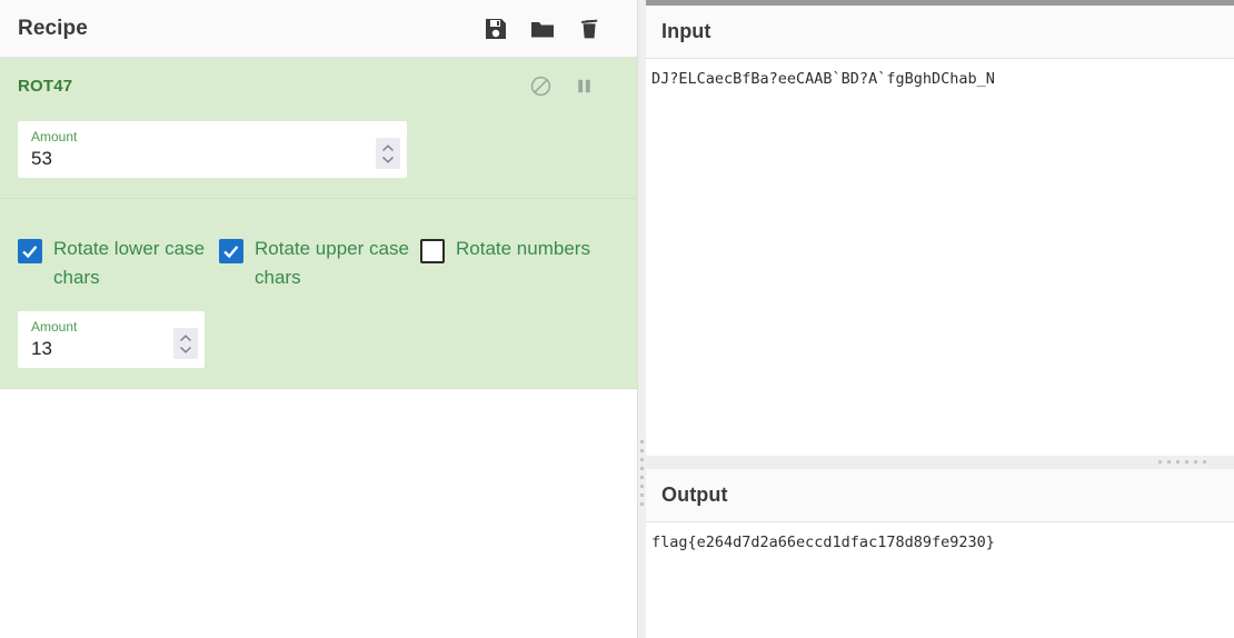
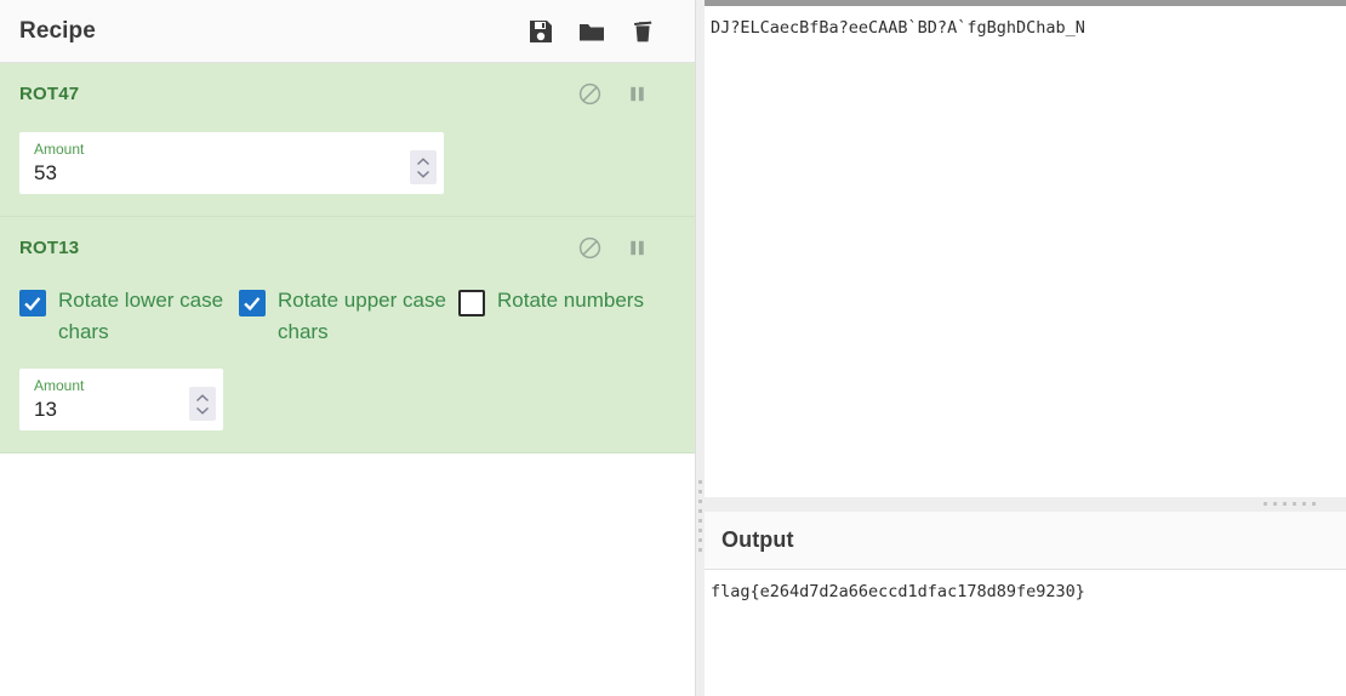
  Recipe
  ROT47
  Amount
  53
+ ROT13
  Rotate lower case chars
  Rotate upper case chars
  Rotate numbers
  Amount
  13
- Input
  DJ?ELCaecBfBa?eeCAAB`BD?A`fgBghDChab_N
  Output
  flag{e264d7d2a66eccd1dfac178d89fe9230}
